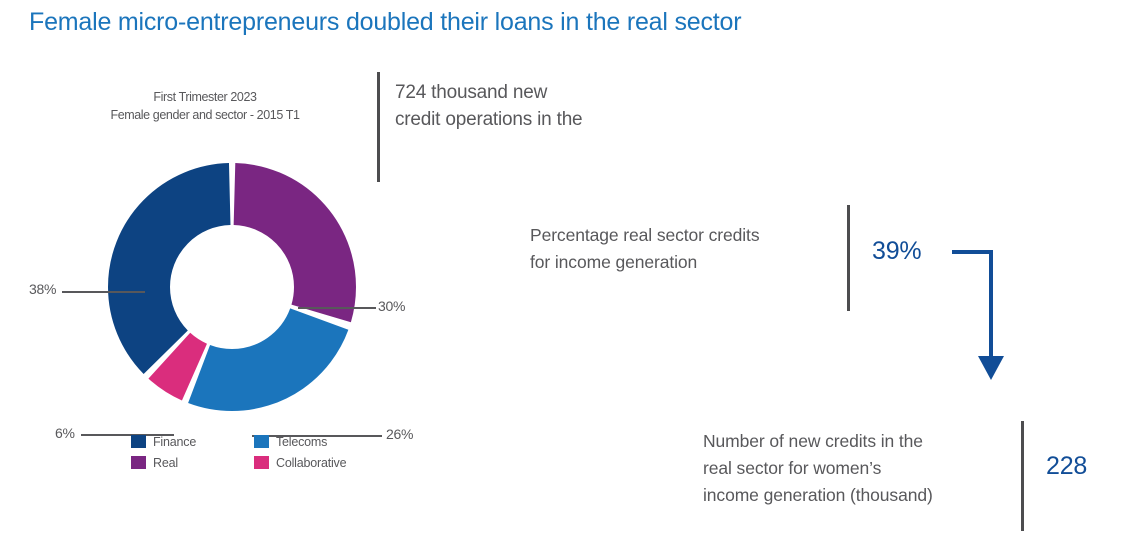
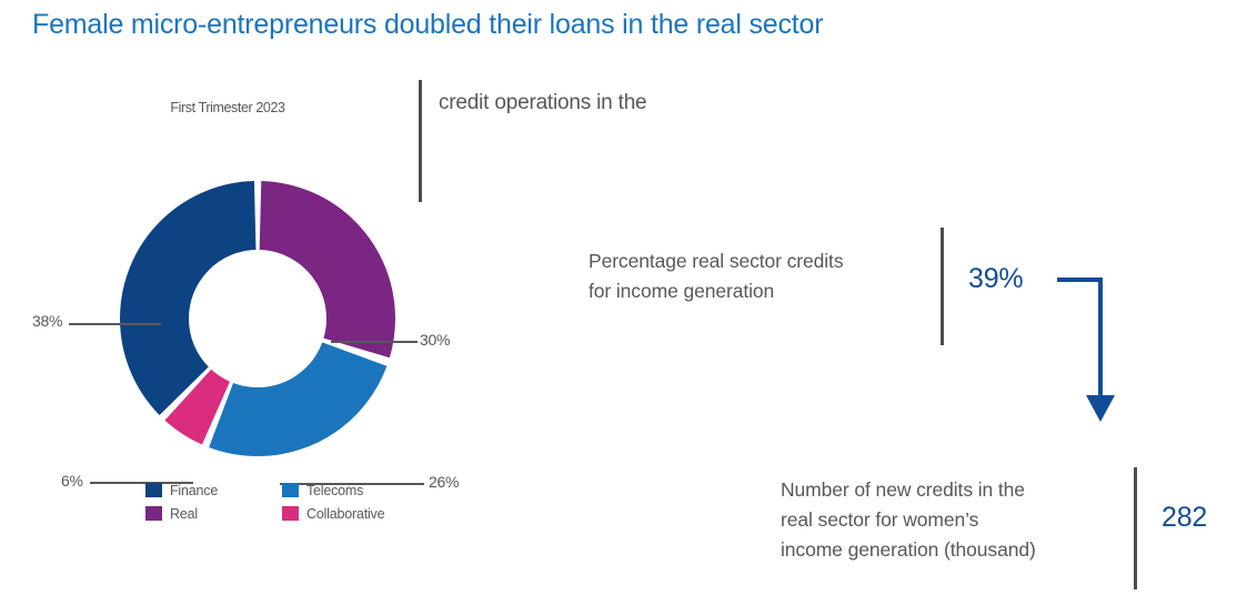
  Female micro-entrepreneurs doubled their loans in the real sector
  First Trimester 2023
- Female gender and sector - 2015 T1
  38%
  30%
  6%
  26%
  Finance
  Telecoms
  Real
  Collaborative
- 724 thousand new
  credit operations in the
  Percentage real sector credits
  for income generation
  39%
  Number of new credits in the
  real sector for women’s
  income generation (thousand)
- 228
+ 282
